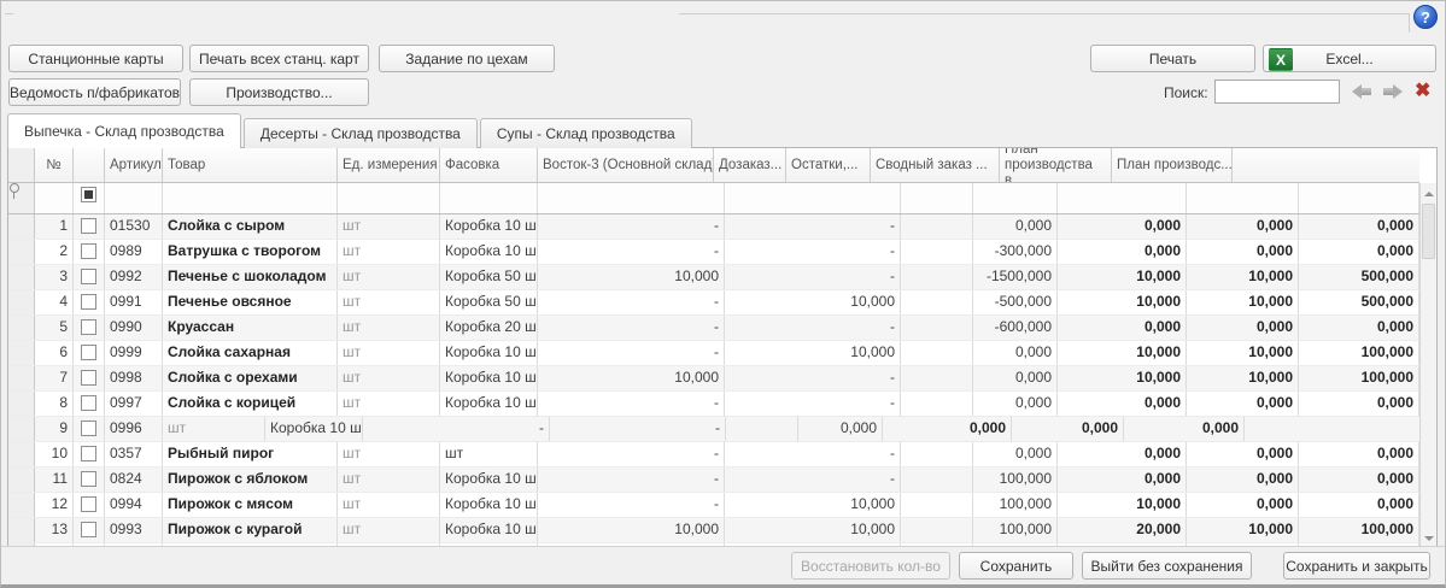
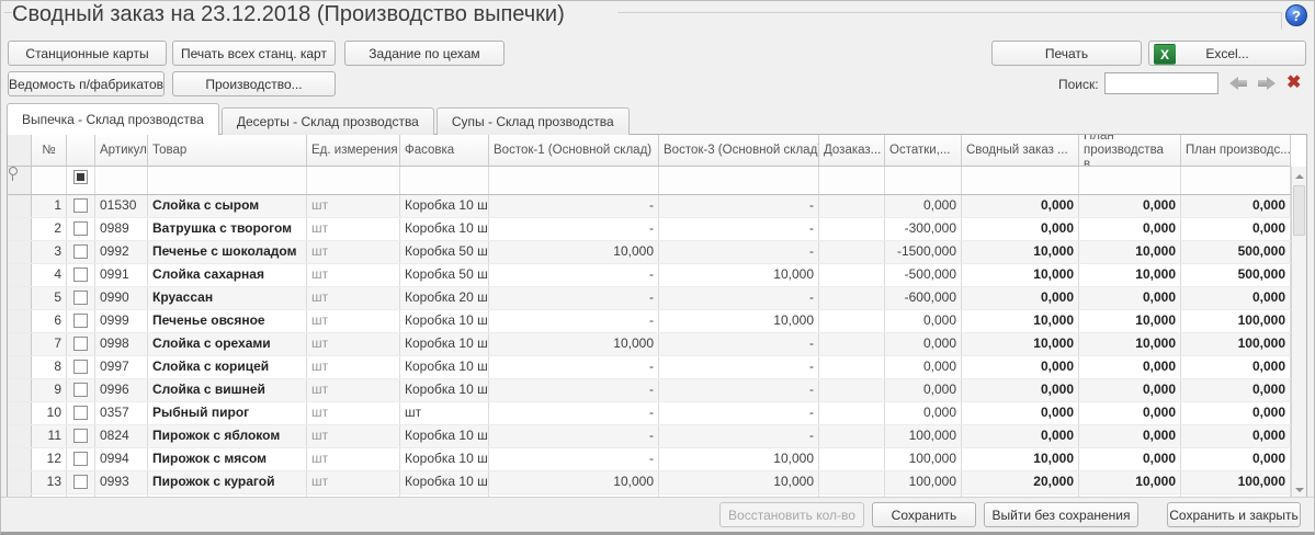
+ Сводный заказ на 23.12.2018 (Производство выпечки)
  ?
  Станционные карты
  Печать всех станц. карт
  Задание по цехам
  Печать
  X
  Excel...
  Ведомость п/фабрикатов
  Производство...
  Поиск:
  ✖
  Выпечка - Склад прозводства
  Десерты - Склад прозводства
  Супы - Склад прозводства
  №
  Артикул
  Товар
  Ед. измерения
  Фасовка
+ Восток-1 (Основной склад)
  Восток-3 (Основной склад
  Дозаказ...
  Остатки,...
  Сводный заказ ...
  План производства в...
  План производс...
  1
  01530
  Слойка с сыром
  шт
  Коробка 10 ш
  -
  -
  0,000
  0,000
  0,000
  0,000
  2
  0989
  Ватрушка с творогом
  шт
  Коробка 10 ш
  -
  -
  -300,000
  0,000
  0,000
  0,000
  3
  0992
  Печенье с шоколадом
  шт
  Коробка 50 ш
  10,000
  -
  -1500,000
  10,000
  10,000
  500,000
  4
  0991
- Печенье овсяное
+ Слойка сахарная
  шт
  Коробка 50 ш
  -
  10,000
  -500,000
  10,000
  10,000
  500,000
  5
  0990
  Круассан
  шт
  Коробка 20 ш
  -
  -
  -600,000
  0,000
  0,000
  0,000
  6
  0999
- Слойка сахарная
+ Печенье овсяное
  шт
  Коробка 10 ш
  -
  10,000
  0,000
  10,000
  10,000
  100,000
  7
  0998
  Слойка с орехами
  шт
  Коробка 10 ш
  10,000
  -
  0,000
  10,000
  10,000
  100,000
  8
  0997
  Слойка с корицей
  шт
  Коробка 10 ш
  -
  -
  0,000
  0,000
  0,000
  0,000
  9
  0996
+ Слойка с вишней
  шт
  Коробка 10 ш
  -
  -
  0,000
  0,000
  0,000
  0,000
  10
  0357
  Рыбный пирог
  шт
  шт
  -
  -
  0,000
  0,000
  0,000
  0,000
  11
  0824
  Пирожок с яблоком
  шт
  Коробка 10 ш
  -
  -
  100,000
  0,000
  0,000
  0,000
  12
  0994
  Пирожок с мясом
  шт
  Коробка 10 ш
  -
  10,000
  100,000
  10,000
  0,000
  0,000
  13
  0993
  Пирожок с курагой
  шт
  Коробка 10 ш
  10,000
  10,000
  100,000
  20,000
  10,000
  100,000
  Восстановить кол-во
  Сохранить
  Выйти без сохранения
  Сохранить и закрыть
